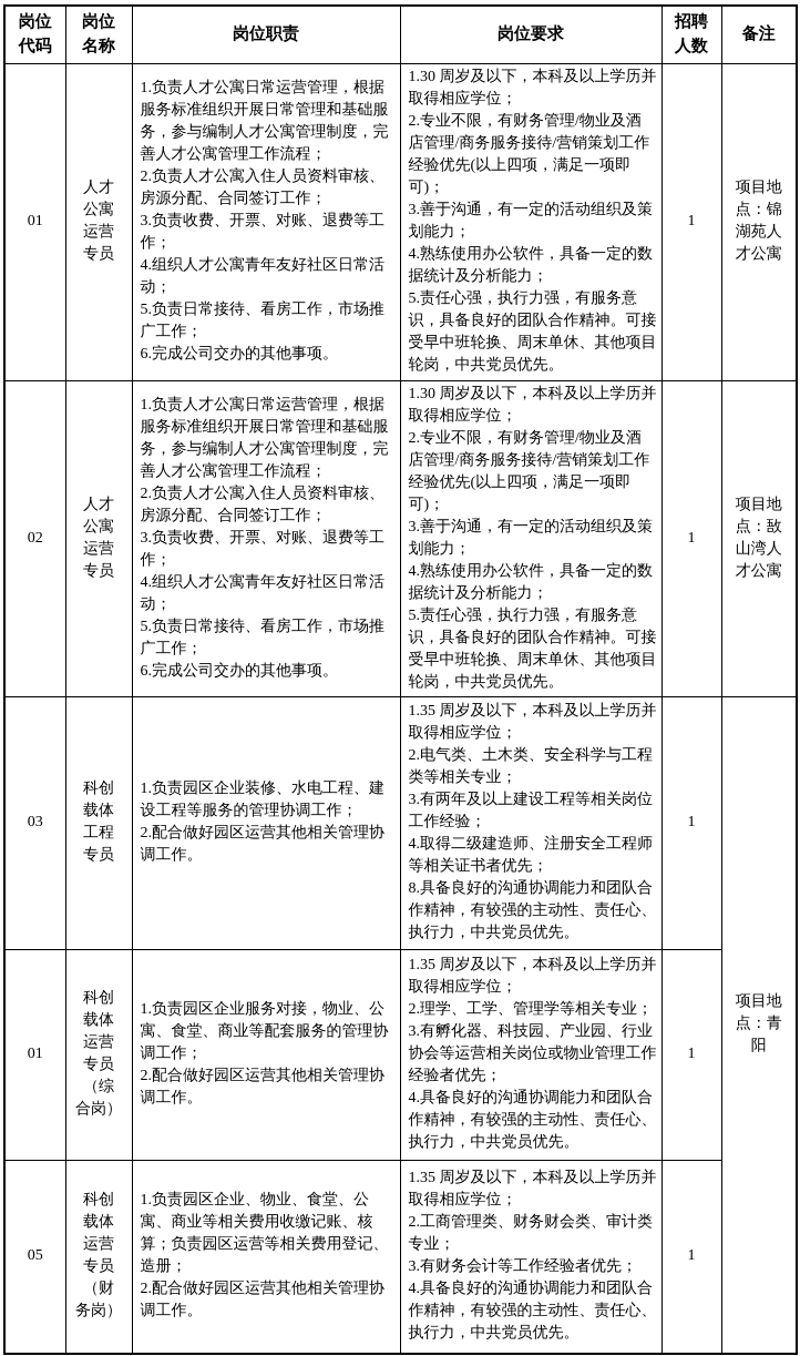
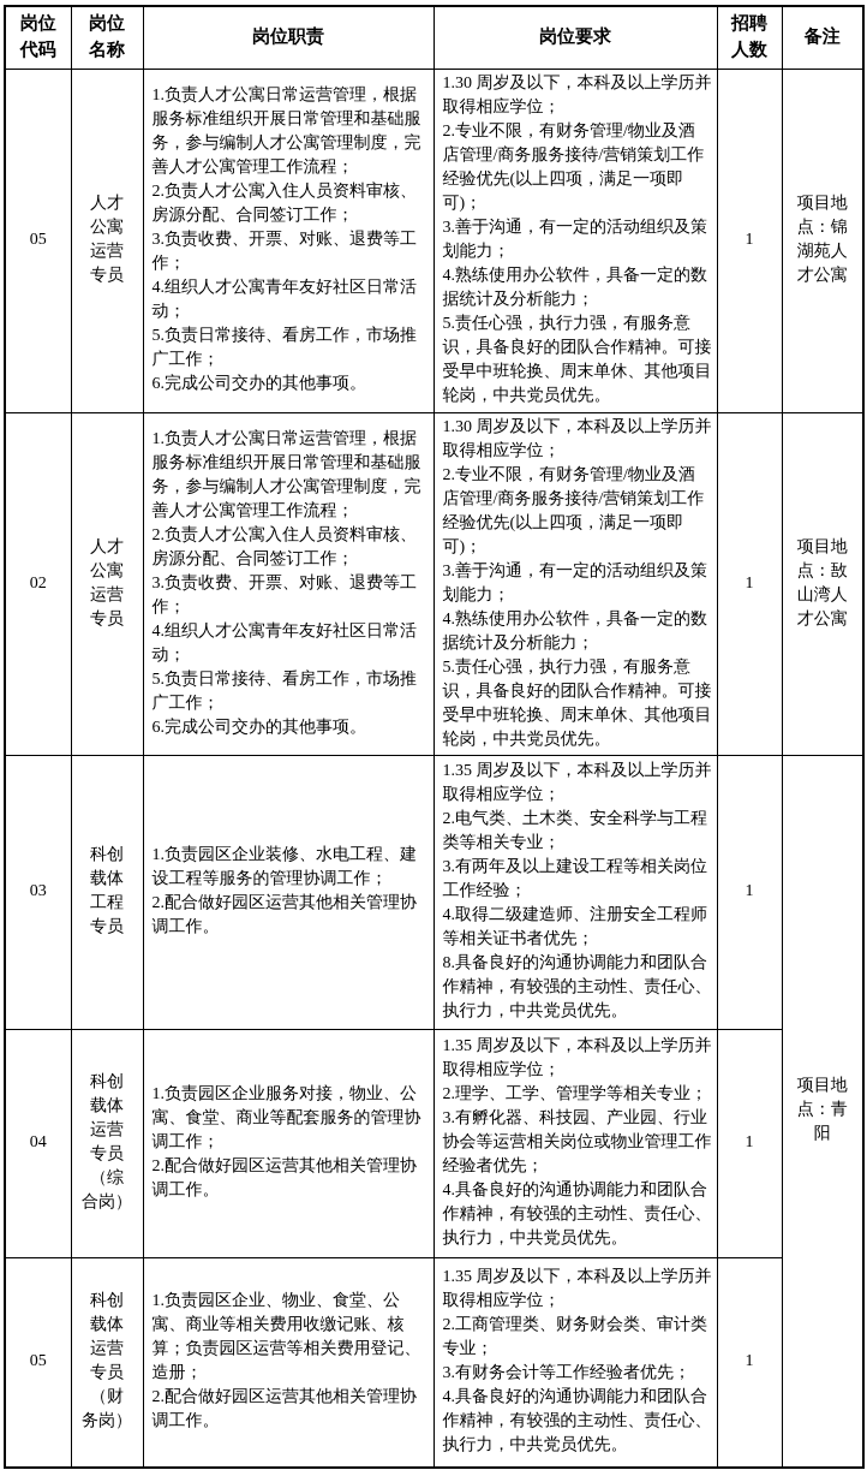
  岗位 代码	岗位 名称	岗位职责	岗位要求	招聘 人数	备注
- 01	人才 公寓 运营 专员	1.负责人才公寓日常运营管理，根据服务标准组织开展日常管理和基础服务，参与编制人才公寓管理制度，完善人才公寓管理工作流程； 2.负责人才公寓入住人员资料审核、房源分配、合同签订工作； 3.负责收费、开票、对账、退费等工作； 4.组织人才公寓青年友好社区日常活动； 5.负责日常接待、看房工作，市场推广工作； 6.完成公司交办的其他事项。	1.30 周岁及以下，本科及以上学历并取得相应学位； 2.专业不限，有财务管理/物业及酒店管理/商务服务接待/营销策划工作经验优先(以上四项，满足一项即可)； 3.善于沟通，有一定的活动组织及策划能力； 4.熟练使用办公软件，具备一定的数据统计及分析能力； 5.责任心强，执行力强，有服务意识，具备良好的团队合作精神。可接受早中班轮换、周末单休、其他项目轮岗，中共党员优先。	1	项目地点：锦湖苑人才公寓
+ 05	人才 公寓 运营 专员	1.负责人才公寓日常运营管理，根据服务标准组织开展日常管理和基础服务，参与编制人才公寓管理制度，完善人才公寓管理工作流程； 2.负责人才公寓入住人员资料审核、房源分配、合同签订工作； 3.负责收费、开票、对账、退费等工作； 4.组织人才公寓青年友好社区日常活动； 5.负责日常接待、看房工作，市场推广工作； 6.完成公司交办的其他事项。	1.30 周岁及以下，本科及以上学历并取得相应学位； 2.专业不限，有财务管理/物业及酒店管理/商务服务接待/营销策划工作经验优先(以上四项，满足一项即可)； 3.善于沟通，有一定的活动组织及策划能力； 4.熟练使用办公软件，具备一定的数据统计及分析能力； 5.责任心强，执行力强，有服务意识，具备良好的团队合作精神。可接受早中班轮换、周末单休、其他项目轮岗，中共党员优先。	1	项目地点：锦湖苑人才公寓
  02	人才 公寓 运营 专员	1.负责人才公寓日常运营管理，根据服务标准组织开展日常管理和基础服务，参与编制人才公寓管理制度，完善人才公寓管理工作流程； 2.负责人才公寓入住人员资料审核、房源分配、合同签订工作； 3.负责收费、开票、对账、退费等工作； 4.组织人才公寓青年友好社区日常活动； 5.负责日常接待、看房工作，市场推广工作； 6.完成公司交办的其他事项。	1.30 周岁及以下，本科及以上学历并取得相应学位； 2.专业不限，有财务管理/物业及酒店管理/商务服务接待/营销策划工作经验优先(以上四项，满足一项即可)； 3.善于沟通，有一定的活动组织及策划能力； 4.熟练使用办公软件，具备一定的数据统计及分析能力； 5.责任心强，执行力强，有服务意识，具备良好的团队合作精神。可接受早中班轮换、周末单休、其他项目轮岗，中共党员优先。	1	项目地点：敔山湾人才公寓
  03	科创 载体 工程 专员	1.负责园区企业装修、水电工程、建设工程等服务的管理协调工作； 2.配合做好园区运营其他相关管理协调工作。	1.35 周岁及以下，本科及以上学历并取得相应学位； 2.电气类、土木类、安全科学与工程类等相关专业； 3.有两年及以上建设工程等相关岗位工作经验； 4.取得二级建造师、注册安全工程师等相关证书者优先； 8.具备良好的沟通协调能力和团队合作精神，有较强的主动性、责任心、执行力，中共党员优先。	1	项目地点：青阳
- 01	科创 载体 运营 专员 （综 合岗）	1.负责园区企业服务对接，物业、公寓、食堂、商业等配套服务的管理协调工作； 2.配合做好园区运营其他相关管理协调工作。	1.35 周岁及以下，本科及以上学历并取得相应学位； 2.理学、工学、管理学等相关专业； 3.有孵化器、科技园、产业园、行业协会等运营相关岗位或物业管理工作经验者优先； 4.具备良好的沟通协调能力和团队合作精神，有较强的主动性、责任心、执行力，中共党员优先。	1
+ 04	科创 载体 运营 专员 （综 合岗）	1.负责园区企业服务对接，物业、公寓、食堂、商业等配套服务的管理协调工作； 2.配合做好园区运营其他相关管理协调工作。	1.35 周岁及以下，本科及以上学历并取得相应学位； 2.理学、工学、管理学等相关专业； 3.有孵化器、科技园、产业园、行业协会等运营相关岗位或物业管理工作经验者优先； 4.具备良好的沟通协调能力和团队合作精神，有较强的主动性、责任心、执行力，中共党员优先。	1
  05	科创 载体 运营 专员 （财 务岗）	1.负责园区企业、物业、食堂、公寓、商业等相关费用收缴记账、核算；负责园区运营等相关费用登记、造册； 2.配合做好园区运营其他相关管理协调工作。	1.35 周岁及以下，本科及以上学历并取得相应学位； 2.工商管理类、财务财会类、审计类专业； 3.有财务会计等工作经验者优先； 4.具备良好的沟通协调能力和团队合作精神，有较强的主动性、责任心、执行力，中共党员优先。	1
